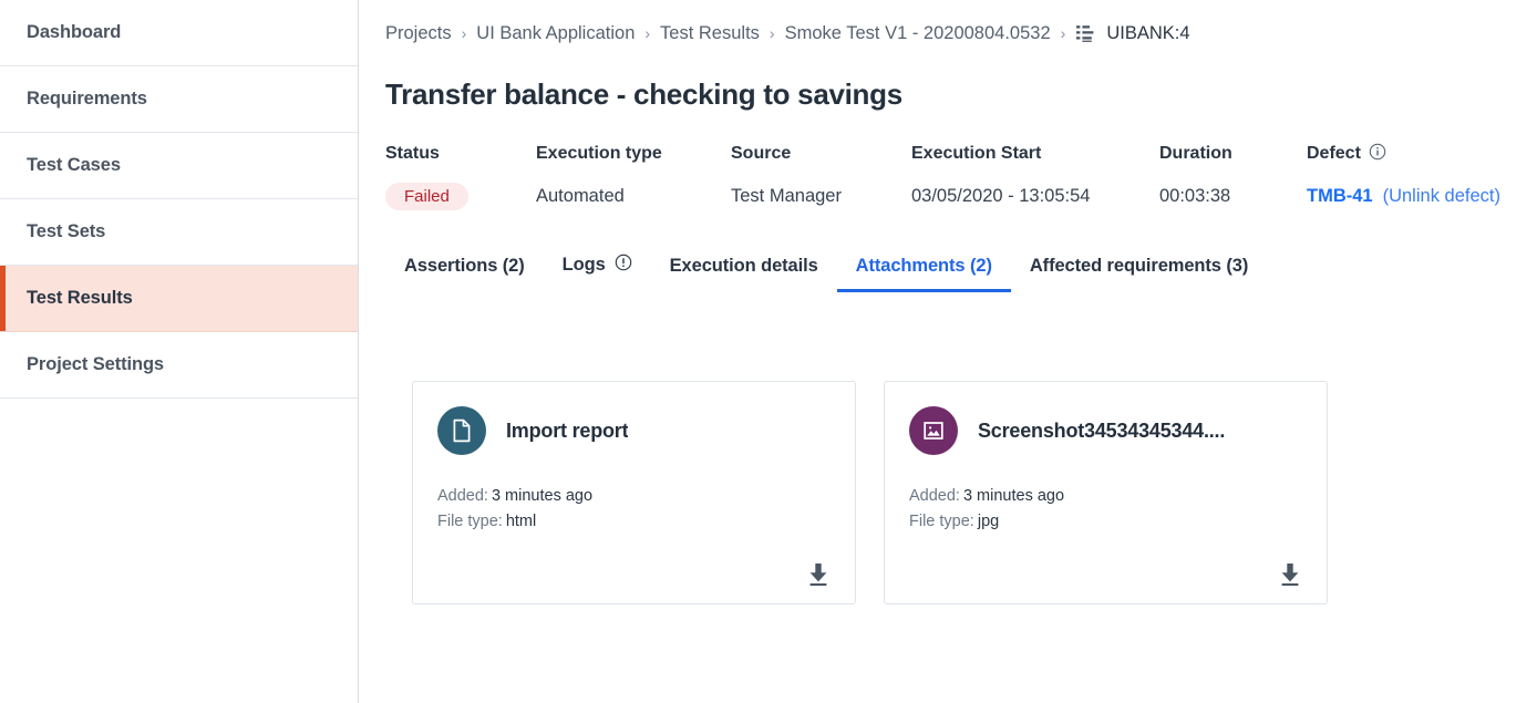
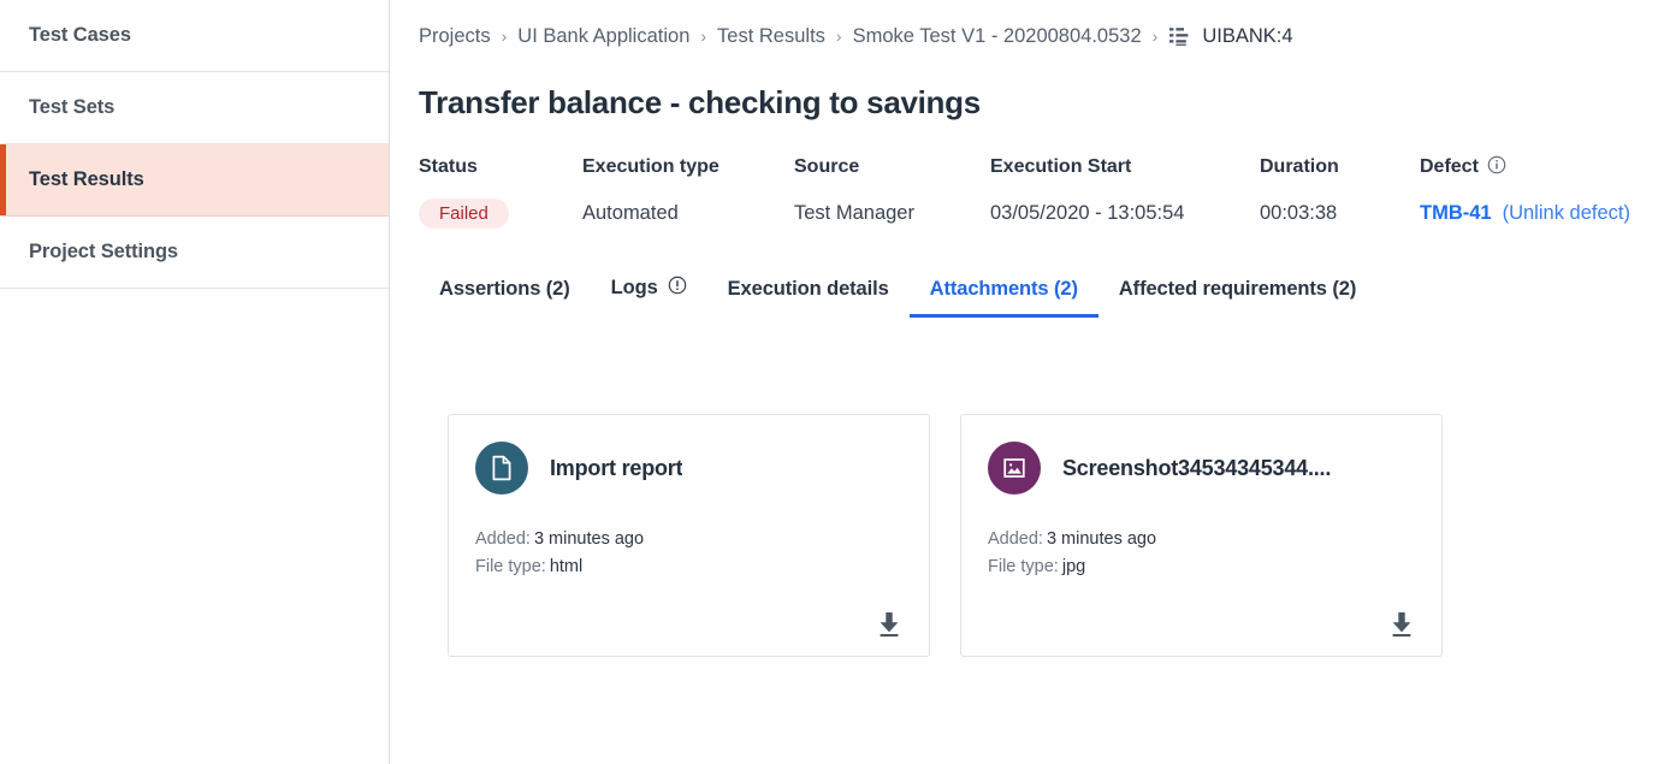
- Dashboard
- Requirements
  Test Cases
  Test Sets
  Test Results
  Project Settings
  Projects
  ›
  UI Bank Application
  ›
  Test Results
  ›
  Smoke Test V1 - 20200804.0532
  ›
  UIBANK:4
  Transfer balance - checking to savings
  Status
  Failed
  Execution type
  Automated
  Source
  Test Manager
  Execution Start
  03/05/2020 - 13:05:54
  Duration
  00:03:38
  Defect
  TMB-41
  (Unlink defect)
  Assertions (2)
  Logs
  Execution details
  Attachments (2)
- Affected requirements (3)
+ Affected requirements (2)
  Import report
  Added: 3 minutes ago
  File type: html
  Screenshot34534345344....
  Added: 3 minutes ago
  File type: jpg
